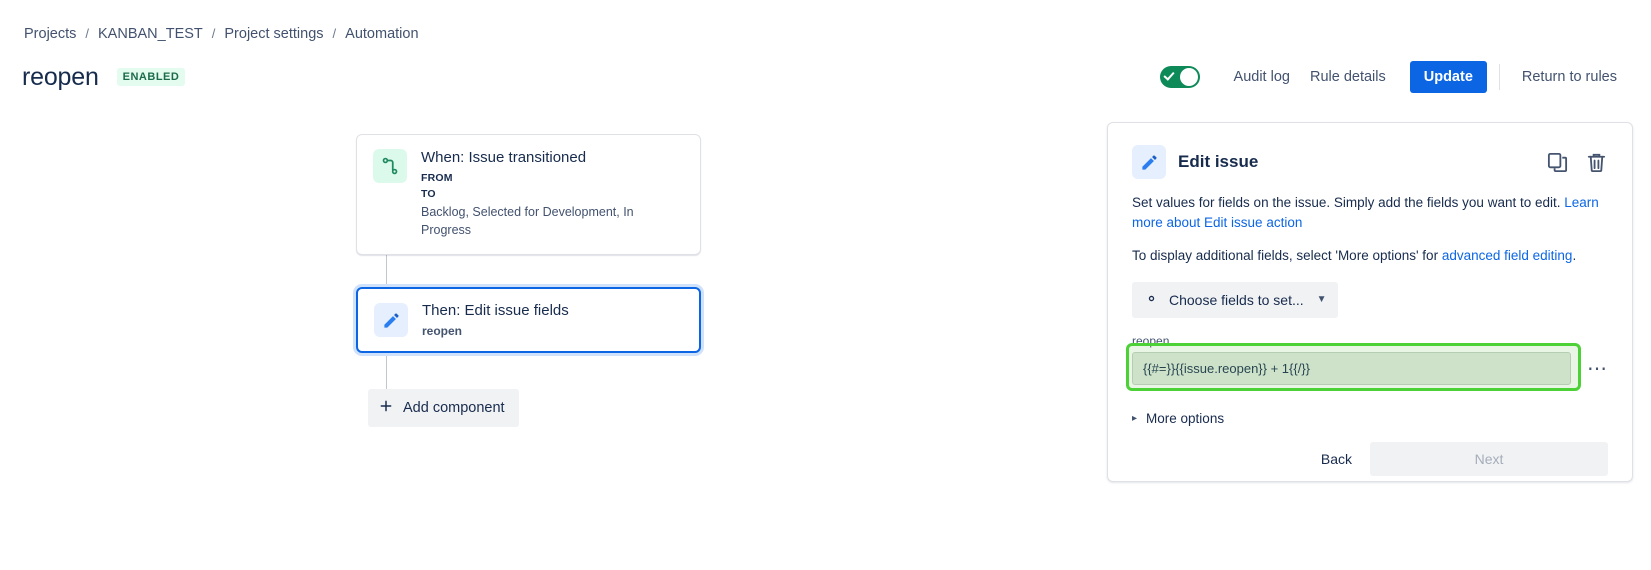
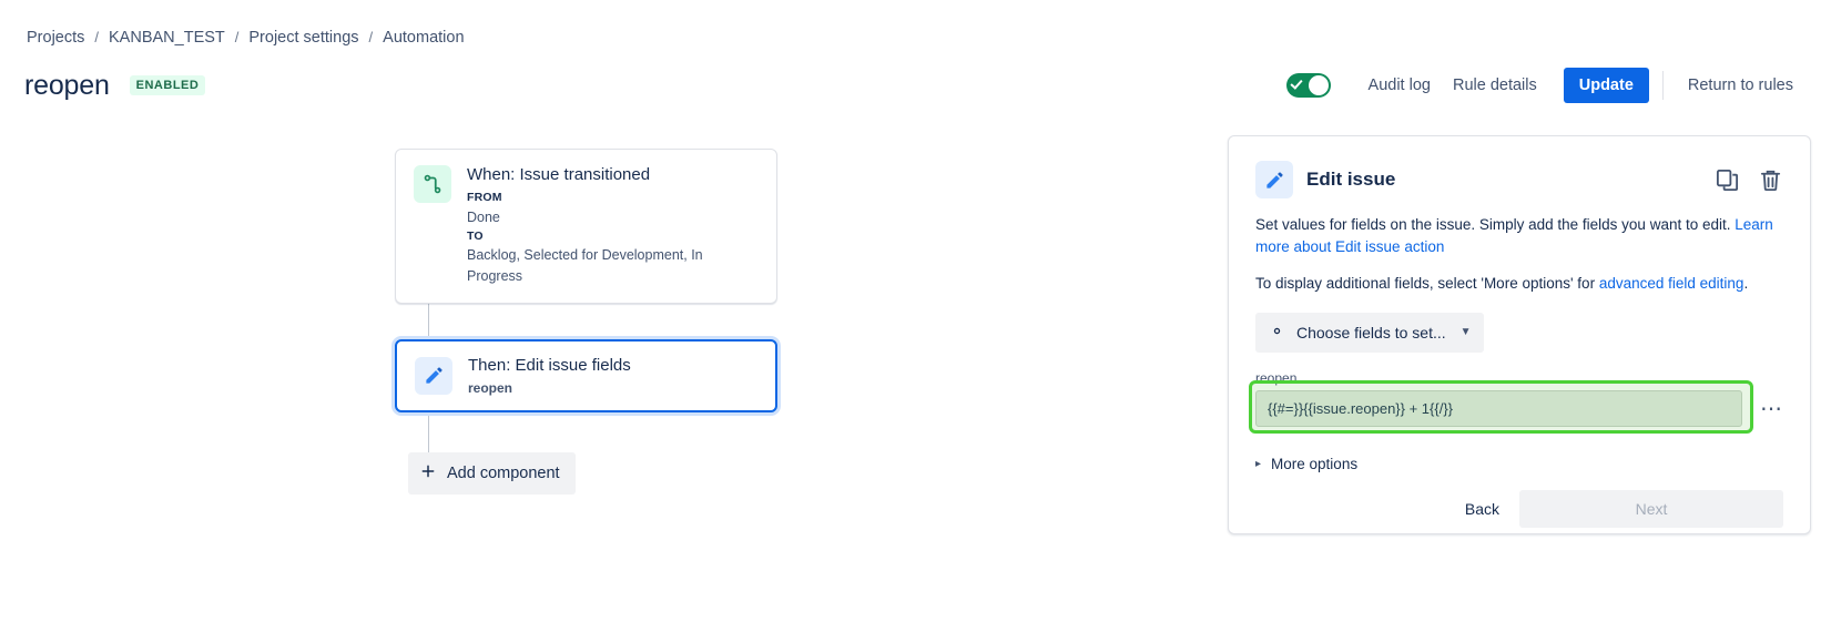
  Projects
  /
  KANBAN_TEST
  /
  Project settings
  /
  Automation
  reopen
  ENABLED
  Audit log
  Rule details
  Update
  Return to rules
  When: Issue transitioned
  FROM
+ Done
  TO
  Backlog, Selected for Development, In Progress
  Then: Edit issue fields
  reopen
  Add component
  Edit issue
  Set values for fields on the issue. Simply add the fields you want to edit. Learn more about Edit issue action
  To display additional fields, select 'More options' for advanced field editing.
  Choose fields to set...
  ▼
  reopen
  {{#=}}{{issue.reopen}} + 1{{/}}
  ⋯
  ▸
  More options
  Back
  Next
